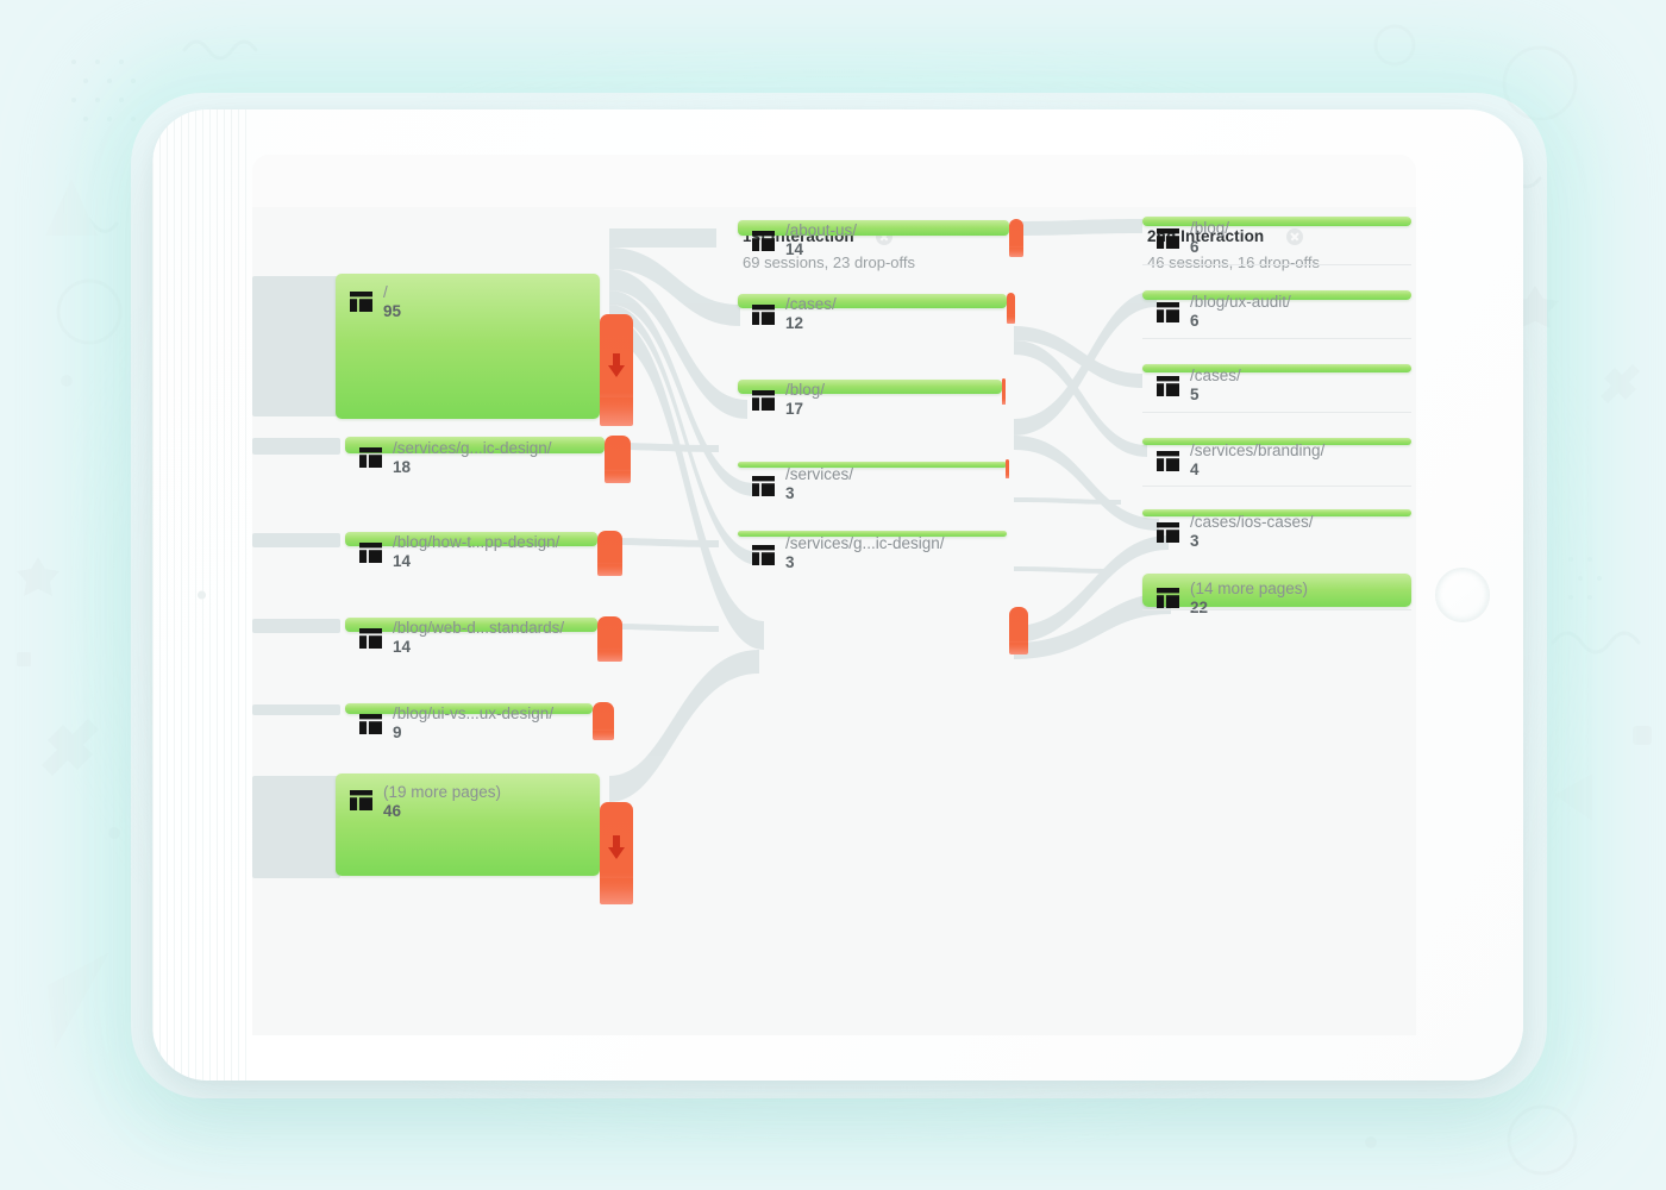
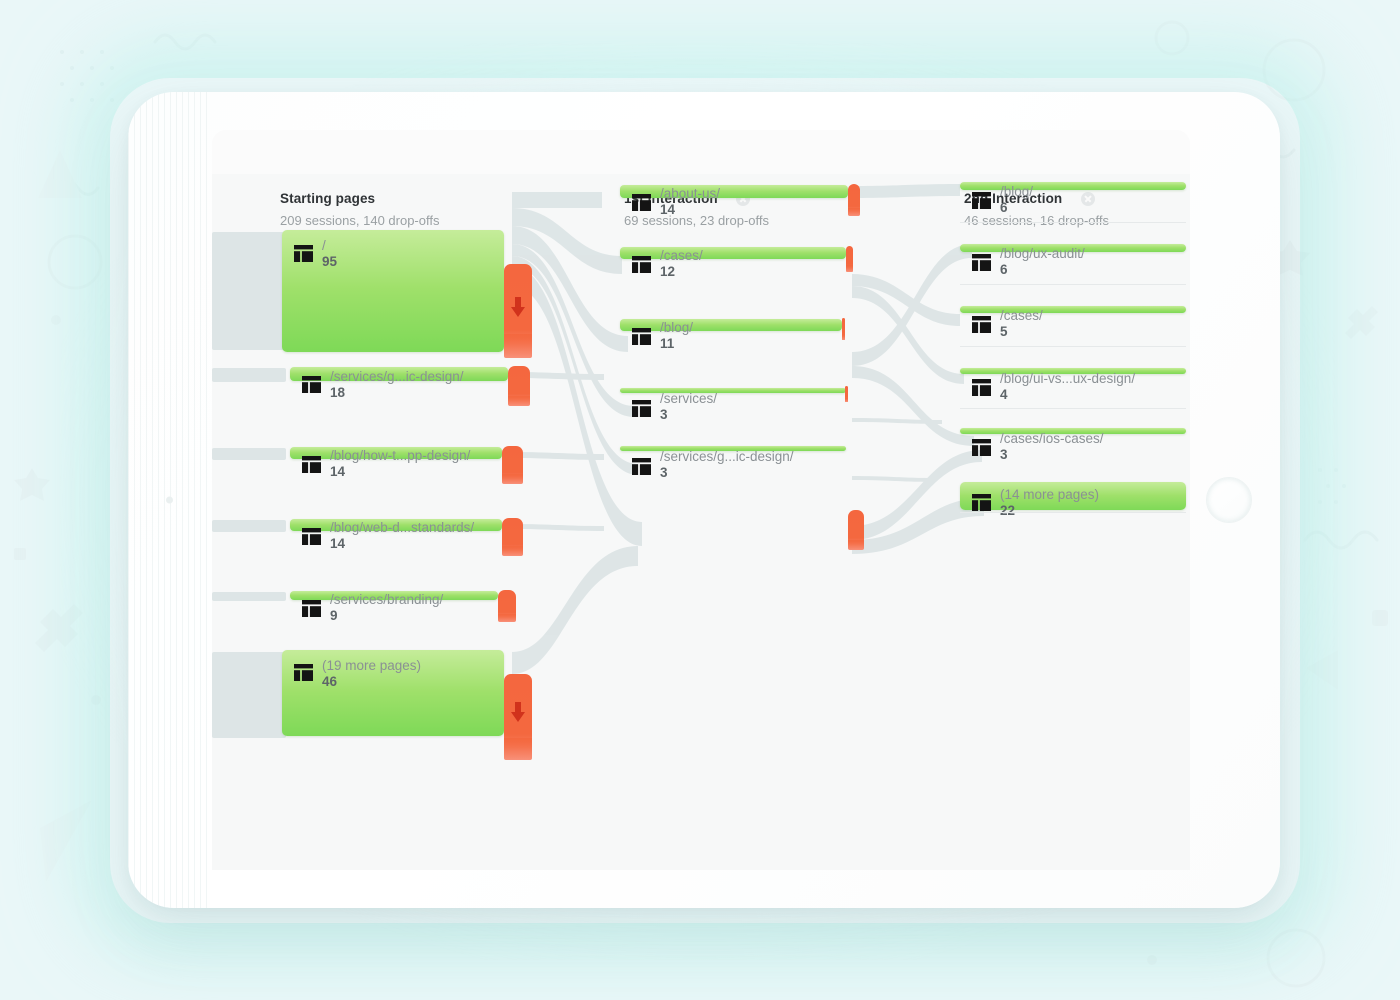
+ Starting pages
+ 209 sessions, 140 drop-offs
  1st Interaction
  69 sessions, 23 drop-offs
  2 Interaction
  46 sessions, 16 drop-offs
  /
  95
  /services/g...ic-design/
  18
  /blog/how-t...pp-design/
  14
  /blog/web-d...standards/
  14
- /blog/ui-vs...ux-design/
+ /services/branding/
  9
  (19 more pages)
  46
  /about-us/
  14
  /cases/
  12
  /blog/
- 17
+ 11
  /services/
  3
  /services/g...ic-design/
  3
  /blog/
  6
  /blog/ux-audit/
  6
  /cases/
  5
- /services/branding/
+ /blog/ui-vs...ux-design/
  4
  /cases/ios-cases/
  3
  (14 more pages)
  22
